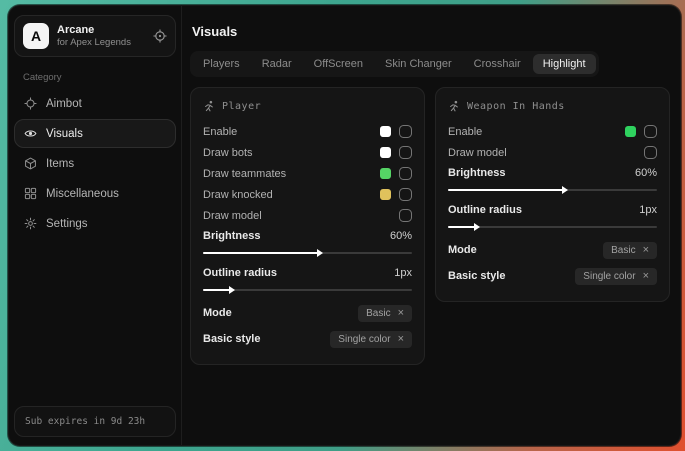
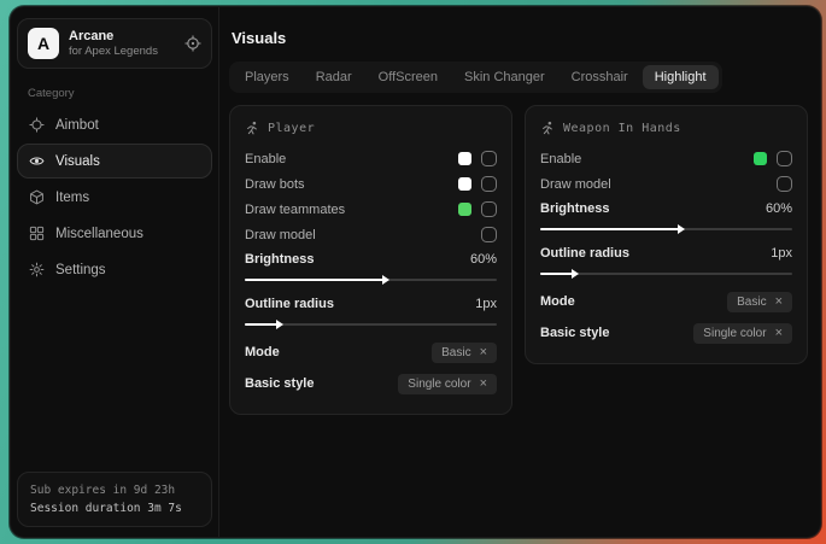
  A
  Arcane
  for Apex Legends
  Category
  Aimbot
  Visuals
  Items
  Miscellaneous
  Settings
  Sub expires in 9d 23h
+ Session duration 3m 7s
  Visuals
  Players
  Radar
  OffScreen
  Skin Changer
  Crosshair
  Highlight
  Player
  Enable
  Draw bots
  Draw teammates
- Draw knocked
  Draw model
  Brightness
  60%
  Outline radius
  1px
  Mode
  Basic
  ×
  Basic style
  Single color
  ×
  Weapon In Hands
  Enable
  Draw model
  Brightness
  60%
  Outline radius
  1px
  Mode
  Basic
  ×
  Basic style
  Single color
  ×
